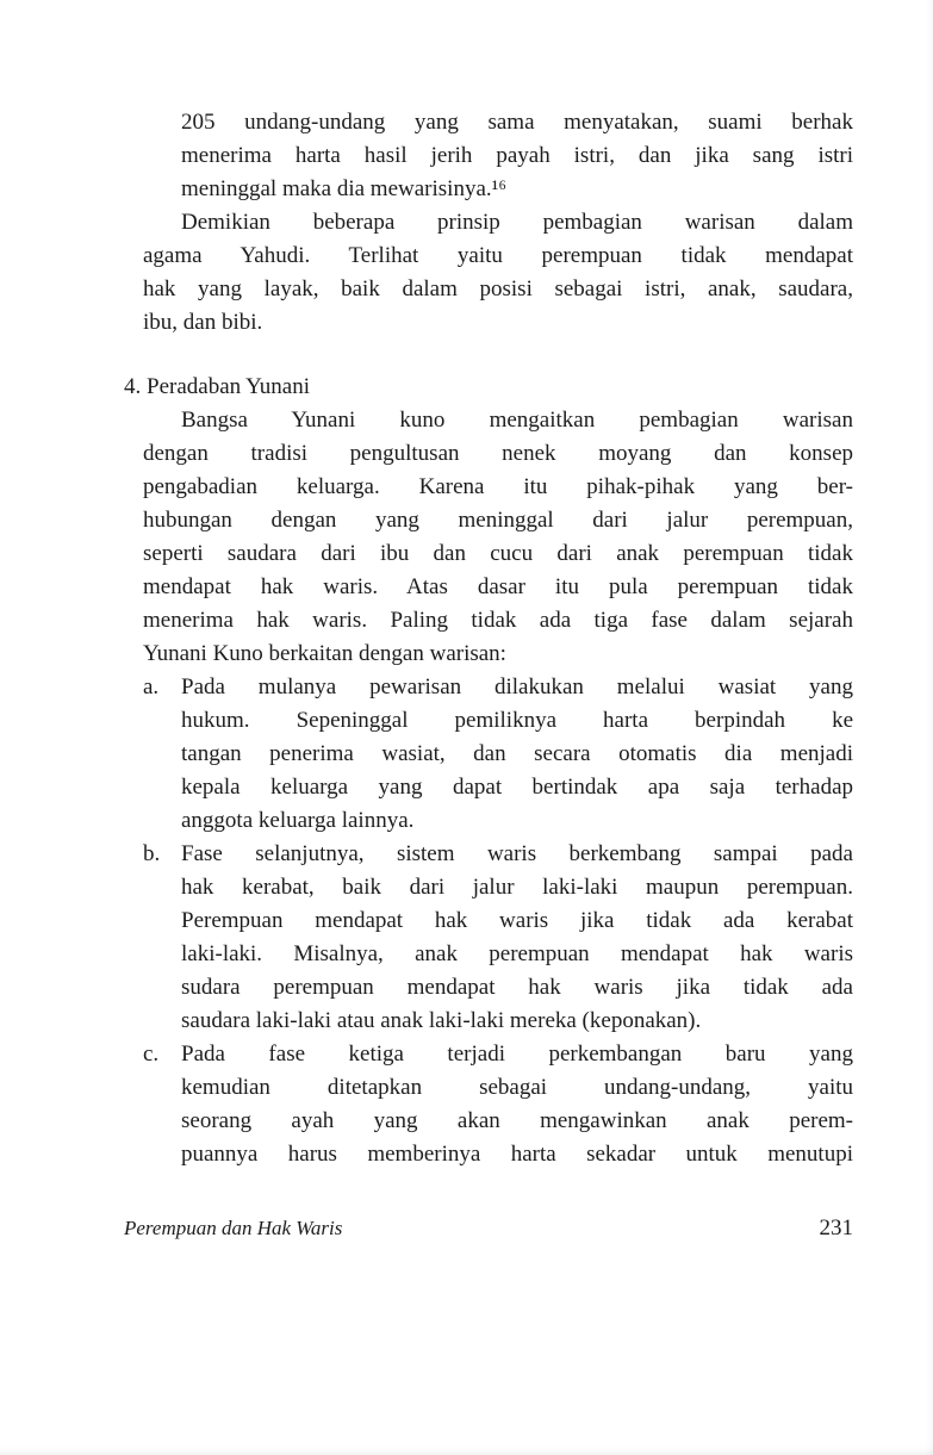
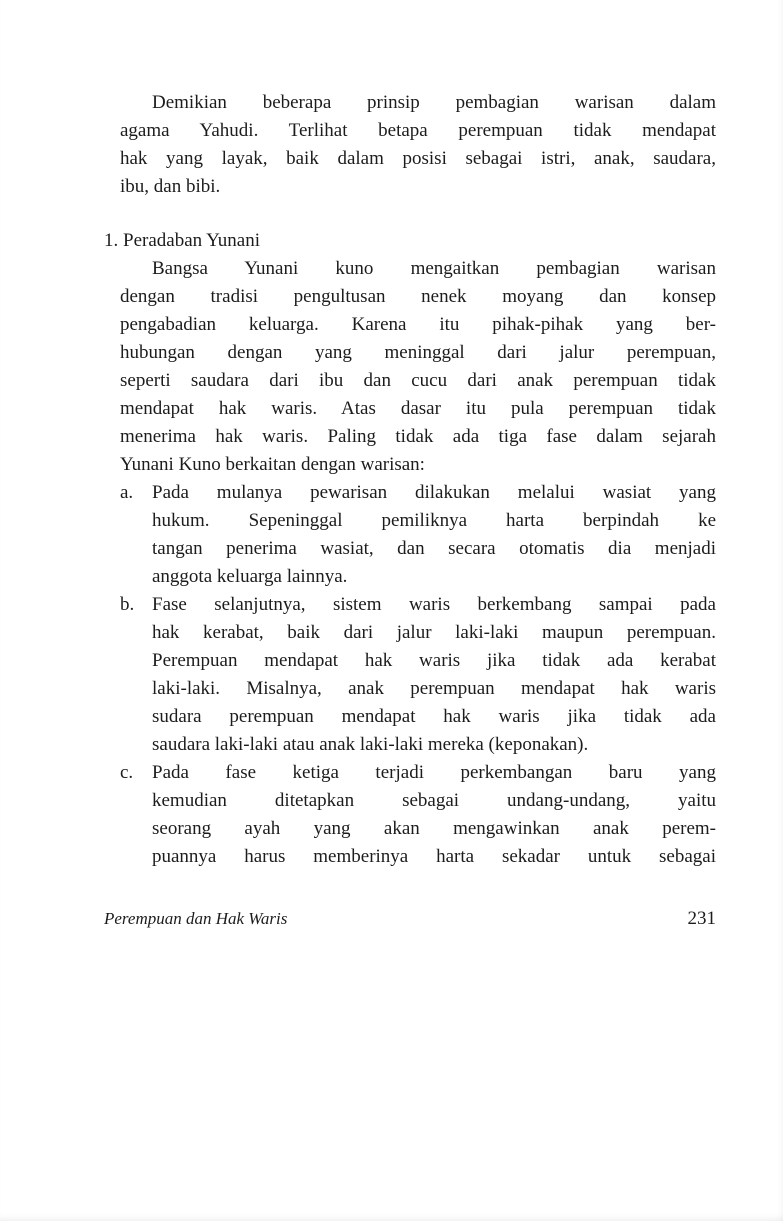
- 205 undang-undang yang sama menyatakan, suami berhak
- menerima harta hasil jerih payah istri, dan jika sang istri
- meninggal maka dia mewarisinya.¹⁶
  Demikian beberapa prinsip pembagian warisan dalam
- agama Yahudi. Terlihat yaitu perempuan tidak mendapat
+ agama Yahudi. Terlihat betapa perempuan tidak mendapat
  hak yang layak, baik dalam posisi sebagai istri, anak, saudara,
  ibu, dan bibi.
- 4. Peradaban Yunani
+ 1. Peradaban Yunani
  Bangsa Yunani kuno mengaitkan pembagian warisan
  dengan tradisi pengultusan nenek moyang dan konsep
  pengabadian keluarga. Karena itu pihak-pihak yang ber-
  hubungan dengan yang meninggal dari jalur perempuan,
  seperti saudara dari ibu dan cucu dari anak perempuan tidak
  mendapat hak waris. Atas dasar itu pula perempuan tidak
  menerima hak waris. Paling tidak ada tiga fase dalam sejarah
  Yunani Kuno berkaitan dengan warisan:
  a.
  Pada mulanya pewarisan dilakukan melalui wasiat yang
  hukum. Sepeninggal pemiliknya harta berpindah ke
  tangan penerima wasiat, dan secara otomatis dia menjadi
- kepala keluarga yang dapat bertindak apa saja terhadap
  anggota keluarga lainnya.
  b.
  Fase selanjutnya, sistem waris berkembang sampai pada
  hak kerabat, baik dari jalur laki-laki maupun perempuan.
  Perempuan mendapat hak waris jika tidak ada kerabat
  laki-laki. Misalnya, anak perempuan mendapat hak waris
  sudara perempuan mendapat hak waris jika tidak ada
  saudara laki-laki atau anak laki-laki mereka (keponakan).
  c.
  Pada fase ketiga terjadi perkembangan baru yang
  kemudian ditetapkan sebagai undang-undang, yaitu
  seorang ayah yang akan mengawinkan anak perem-
- puannya harus memberinya harta sekadar untuk menutupi
+ puannya harus memberinya harta sekadar untuk sebagai
  Perempuan dan Hak Waris
  231
